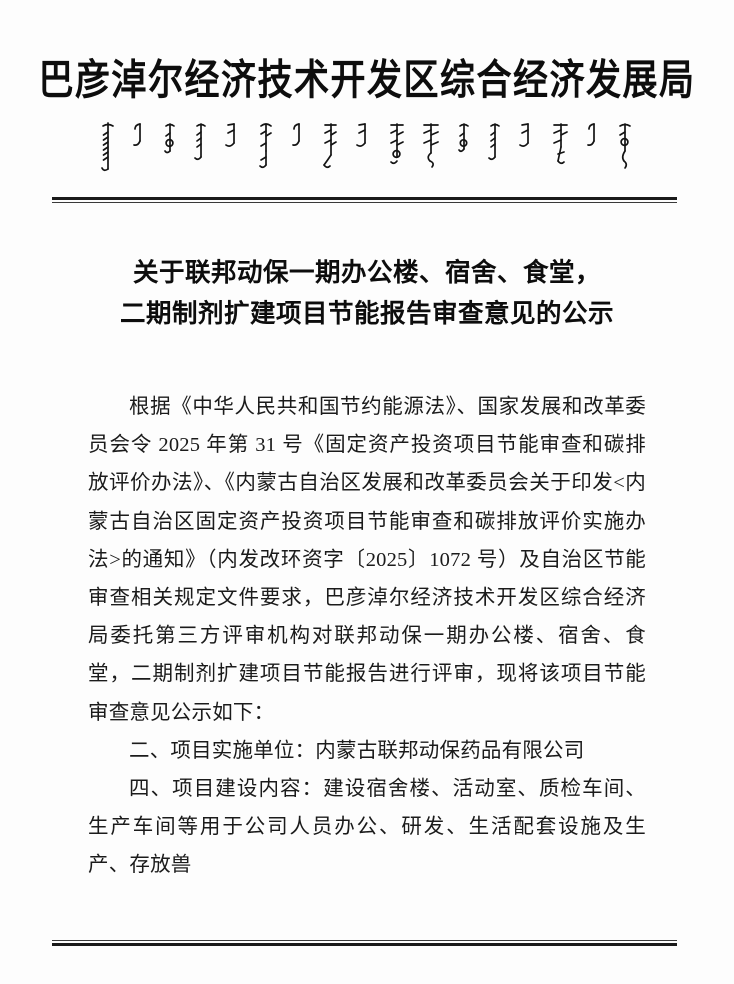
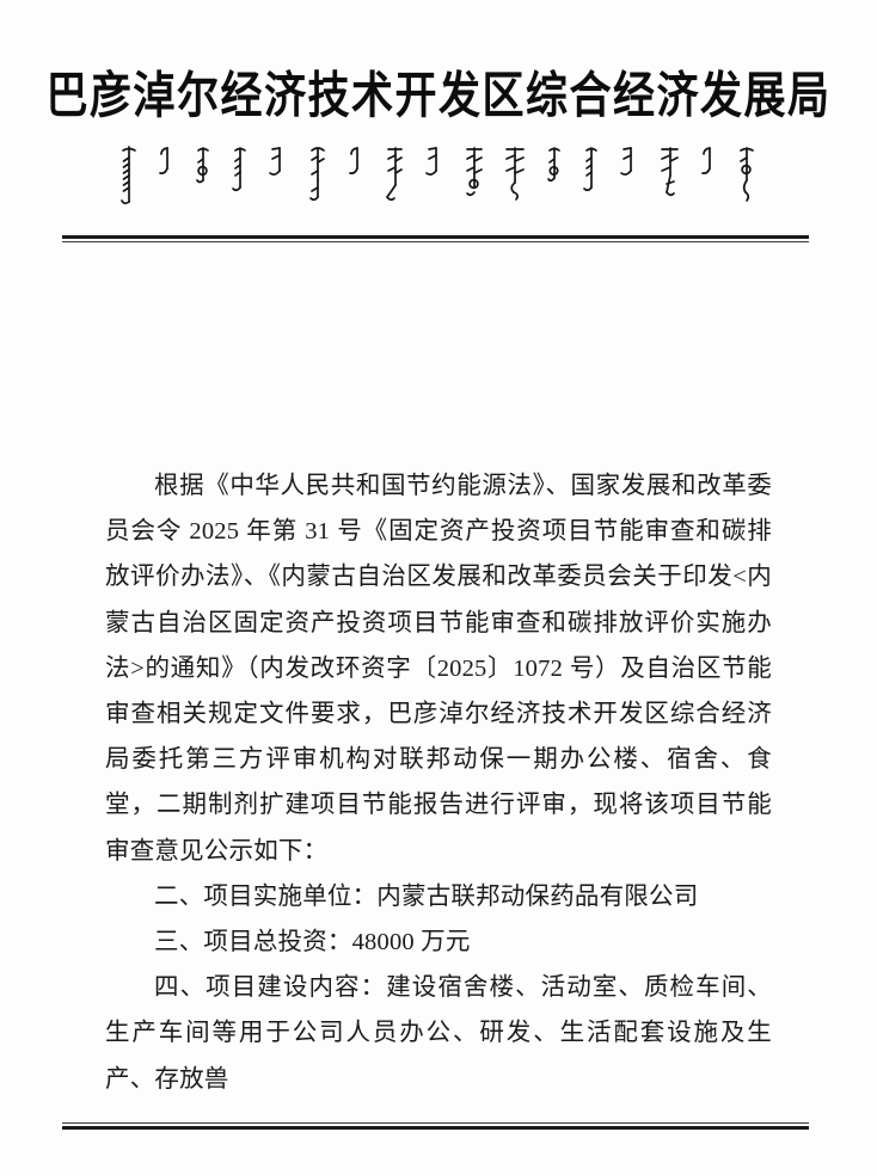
  巴彦淖尔经济技术开发区综合经济发展局
- 关于联邦动保一期办公楼、宿舍、食堂，
- 二期制剂扩建项目节能报告审查意见的公示
  根据《中华人民共和国节约能源法》、国家发展和改革委员会令 2025 年第 31 号《固定资产投资项目节能审查和碳排放评价办法》、《内蒙古自治区发展和改革委员会关于印发<内蒙古自治区固定资产投资项目节能审查和碳排放评价实施办法>的通知》（内发改环资字〔2025〕1072 号）及自治区节能审查相关规定文件要求，巴彦淖尔经济技术开发区综合经济局委托第三方评审机构对联邦动保一期办公楼、宿舍、食堂，二期制剂扩建项目节能报告进行评审，现将该项目节能审查意见公示如下：
  二、项目实施单位：内蒙古联邦动保药品有限公司
+ 三、项目总投资：48000 万元
  四、项目建设内容：建设宿舍楼、活动室、质检车间、生产车间等用于公司人员办公、研发、生活配套设施及生产、存放兽
